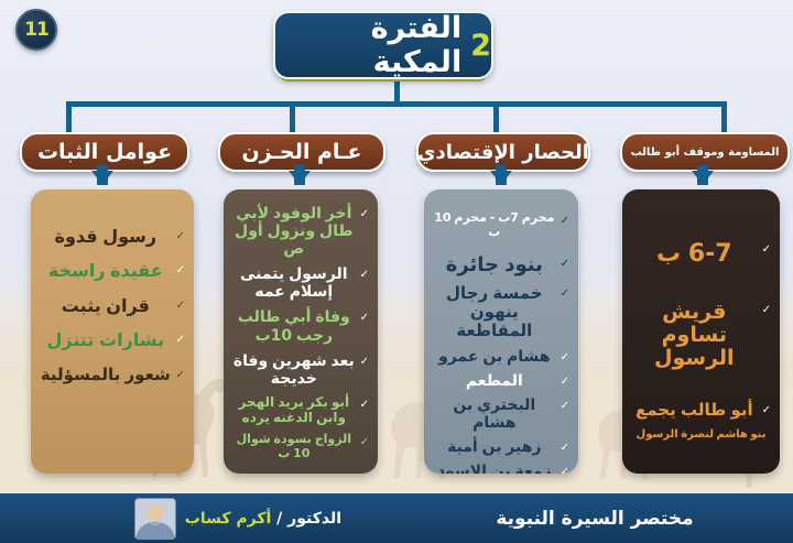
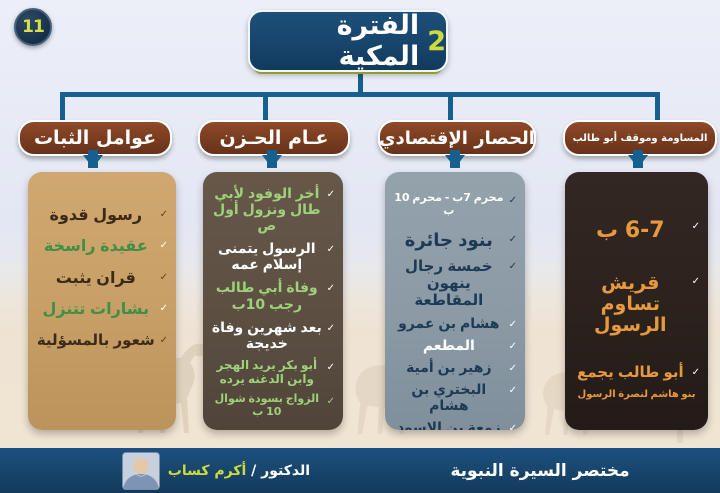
  11
  2
  الفترة المكية
  عوامل الثبات
  عـام الحـزن
  الحصار الإقتصادي
  المساومة وموقف أبو طالب
  ✓
  رسول قدوة
  ✓
  عقيدة راسخة
  ✓
  قران يثبت
  ✓
  بشارات تتنزل
  ✓
  شعور بالمسؤلية
  ✓
  أخر الوفود لأبي طال ونزول أول ص
  ✓
  الرسول يتمنى إسلام عمه
  ✓
  وفاة أبي طالب رجب 10ب
  ✓
  بعد شهرين وفاة خديجة
  ✓
  أبو بكر يريد الهجر وابن الدغنه يرده
  ✓
  الزواج بسودة شوال 10 ب
  ✓
  محرم 7ب - محرم 10 ب
  ✓
  بنود جائرة
  ✓
  خمسة رجال ينهون المقاطعة
  ✓
  هشام بن عمرو
  ✓
  المطعم
  ✓
- البختري بن هشام
+ زهير بن أمية
  ✓
- زهير بن أمية
+ البختري بن هشام
  ✓
  زمعة بن الاسود
  ✓
  6-7 ب
  ✓
  قريش تساوم الرسول
  ✓
  أبو طالب يجمع
  بنو هاشم لنصرة الرسول
  الدكتور / أكرم كساب
  مختصر السيرة النبوية
